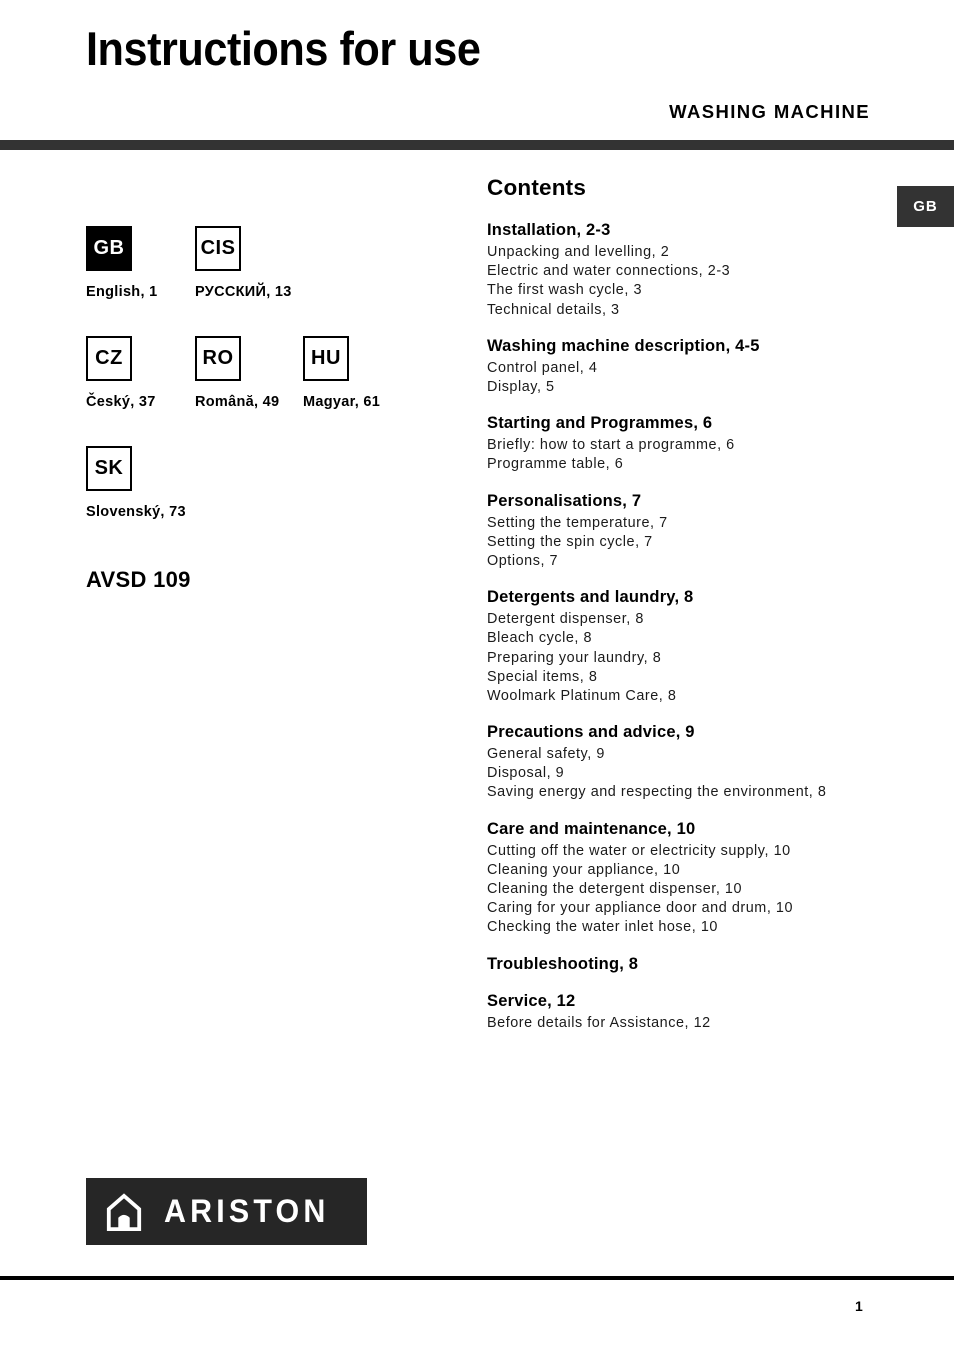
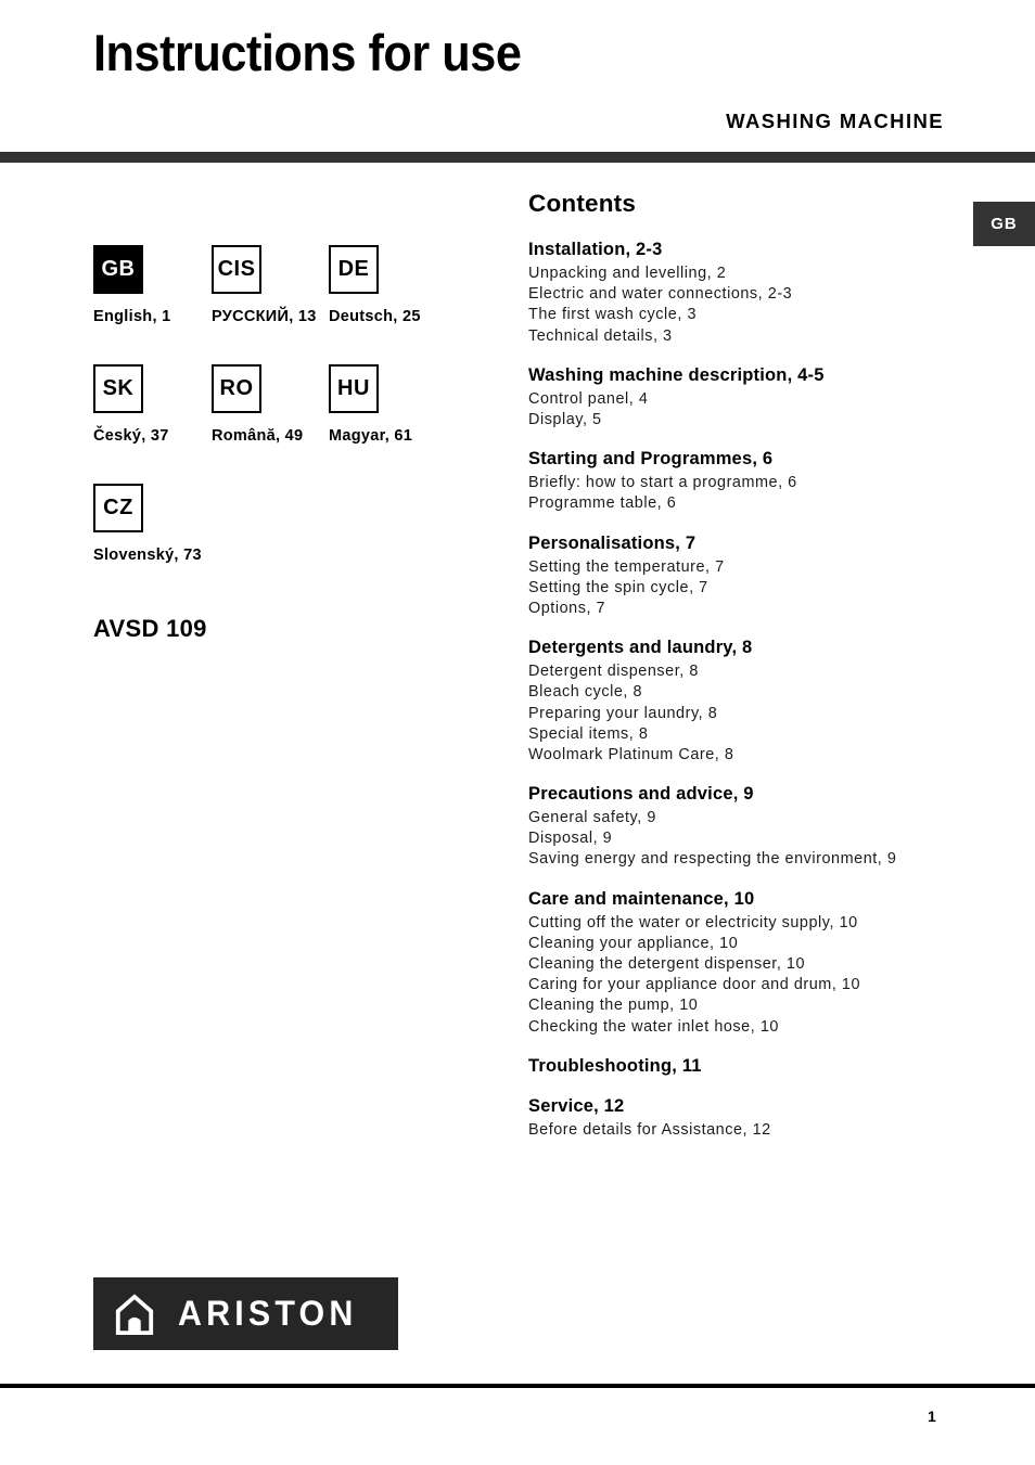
  Instructions for use
  WASHING MACHINE
  GB
  GB
  English, 1
  CIS
  РУССКИЙ, 13
+ DE
+ Deutsch, 25
- CZ
+ SK
  Český, 37
  RO
  Română, 49
  HU
  Magyar, 61
- SK
+ CZ
  Slovenský, 73
  AVSD 109
  Contents
  Installation, 2-3
  Unpacking and levelling, 2
  Electric and water connections, 2-3
  The first wash cycle, 3
  Technical details, 3
  Washing machine description, 4-5
  Control panel, 4
  Display, 5
  Starting and Programmes, 6
  Briefly: how to start a programme, 6
  Programme table, 6
  Personalisations, 7
  Setting the temperature, 7
  Setting the spin cycle, 7
  Options, 7
  Detergents and laundry, 8
  Detergent dispenser, 8
  Bleach cycle, 8
  Preparing your laundry, 8
  Special items, 8
  Woolmark Platinum Care, 8
  Precautions and advice, 9
  General safety, 9
  Disposal, 9
- Saving energy and respecting the environment, 8
+ Saving energy and respecting the environment, 9
  Care and maintenance, 10
  Cutting off the water or electricity supply, 10
  Cleaning your appliance, 10
  Cleaning the detergent dispenser, 10
  Caring for your appliance door and drum, 10
+ Cleaning the pump, 10
  Checking the water inlet hose, 10
- Troubleshooting, 8
+ Troubleshooting, 11
  Service, 12
  Before details for Assistance, 12
  ARISTON
  1
